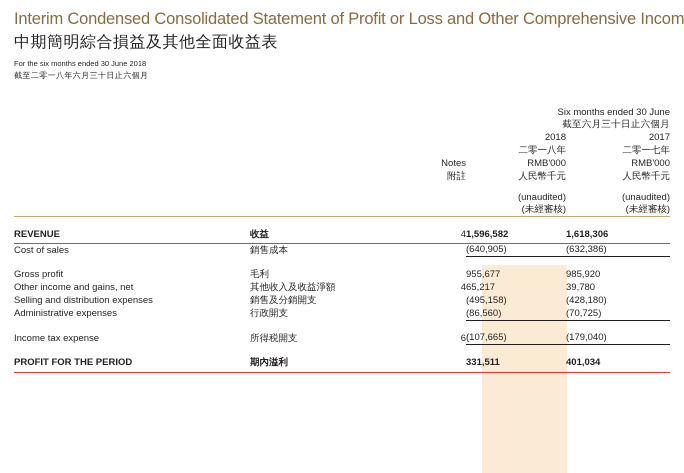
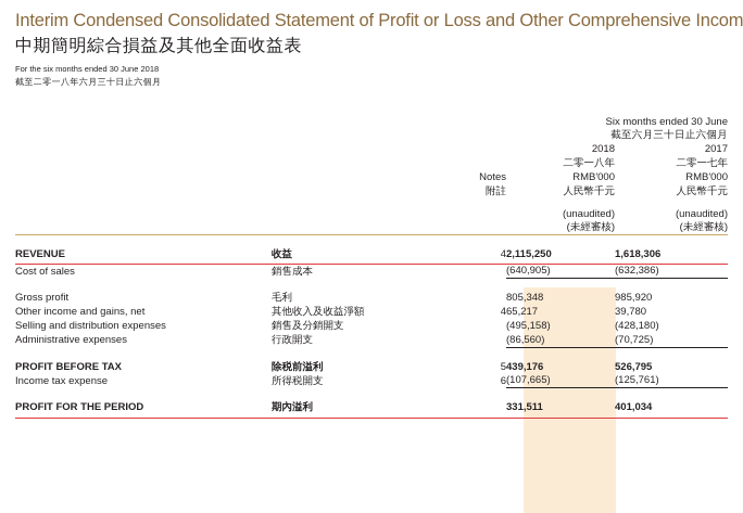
  Interim Condensed Consolidated Statement of Profit or Loss and Other Comprehensive Incom
  中期簡明綜合損益及其他全面收益表
  For the six months ended 30 June 2018
  截至二零一八年六月三十日止六個月
  			Six months ended 30 June
  			截至六月三十日止六個月
  			2018	2017
  			二零一八年	二零一七年
  		Notes	RMB'000	RMB'000
  		附註	人民幣千元	人民幣千元
  			(unaudited)	(unaudited)
  			(未經審核)	(未經審核)
- REVENUE	收益	4	1,596,582	1,618,306
+ REVENUE	收益	4	2,115,250	1,618,306
  Cost of sales	銷售成本		(640,905)	(632,386)
- Gross profit	毛利		955,677	985,920
+ Gross profit	毛利		805,348	985,920
  Other income and gains, net	其他收入及收益淨額	4	65,217	39,780
  Selling and distribution expenses	銷售及分銷開支		(495,158)	(428,180)
  Administrative expenses	行政開支		(86,560)	(70,725)
+ PROFIT BEFORE TAX	除税前溢利	5	439,176	526,795
- Income tax expense	所得税開支	6	(107,665)	(179,040)
+ Income tax expense	所得税開支	6	(107,665)	(125,761)
  PROFIT FOR THE PERIOD	期內溢利		331,511	401,034
